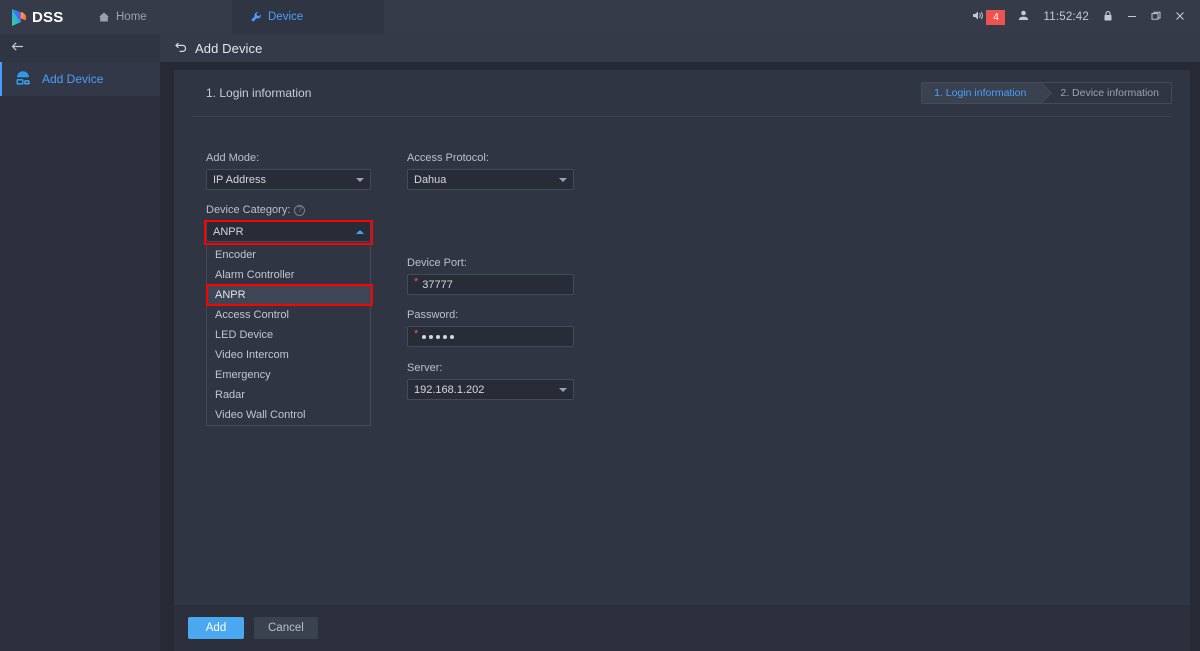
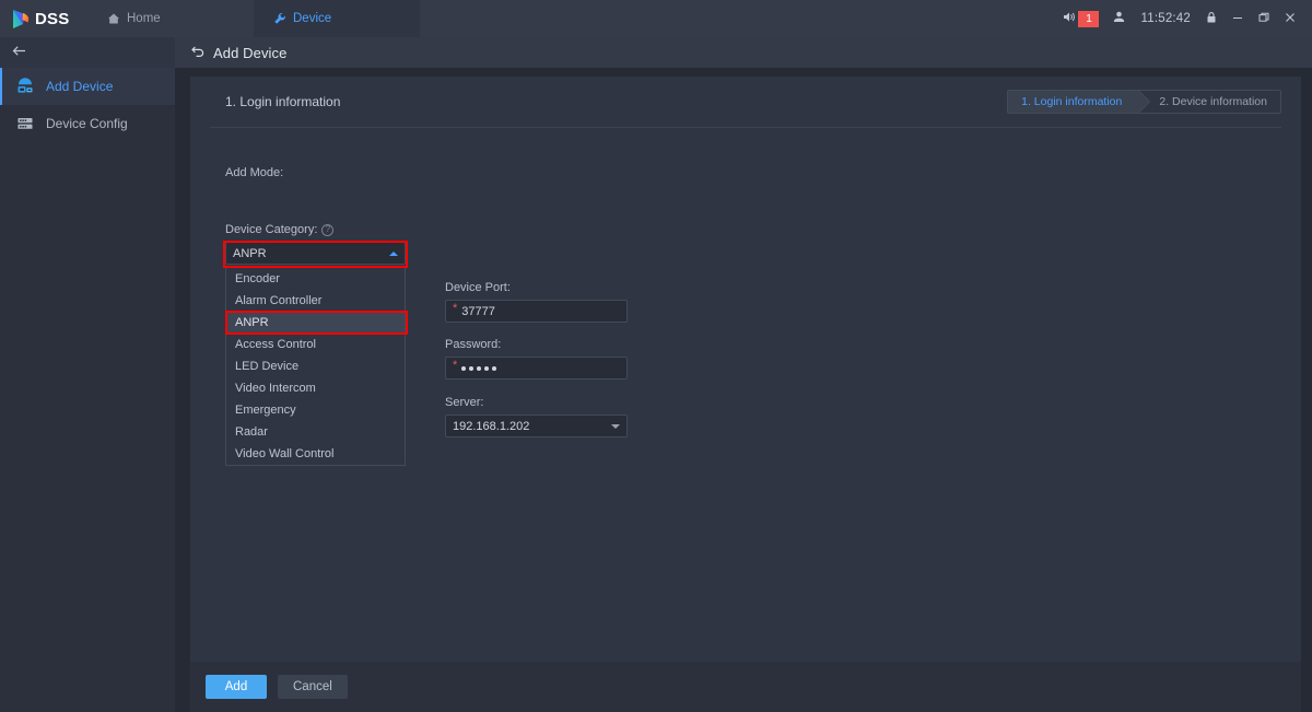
  DSS
  Home
  Device
- 4
+ 1
  11:52:42
  Add Device
  Add Device
+ Device Config
  1. Login information
  1. Login information
  2. Device information
  Add Mode:
- IP Address
- Access Protocol:
- Dahua
  Device Category:
  ?
  ANPR
  Encoder
  Alarm Controller
  ANPR
  Access Control
  LED Device
  Video Intercom
  Emergency
  Radar
  Video Wall Control
  Device Port:
  *
  37777
  Password:
  *
  Server:
  192.168.1.202
  Add
  Cancel
